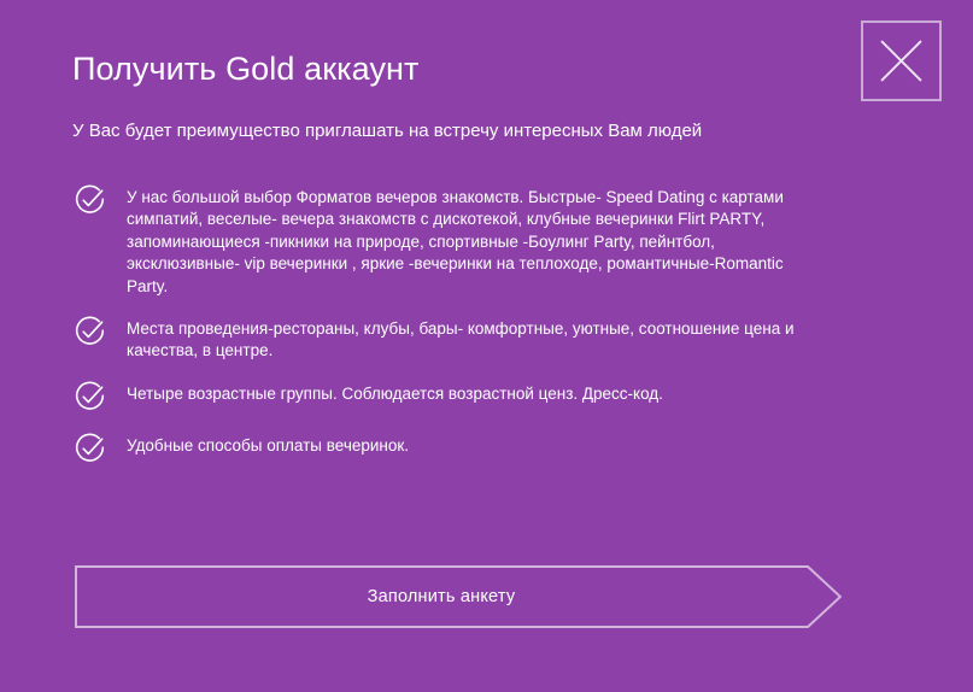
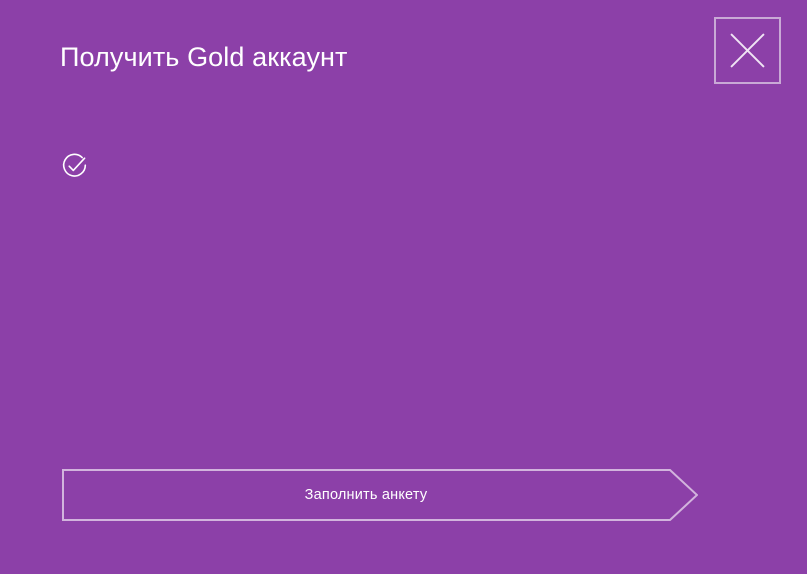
  Получить Gold аккаунт
- У Вас будет преимущество приглашать на встречу интересных Вам людей
- У нас большой выбор Форматов вечеров знакомств. Быстрые- Speed Dating с картами симпатий, веселые- вечера знакомств с дискотекой, клубные вечеринки Flirt PARTY, запоминающиеся -пикники на природе, спортивные -Боулинг Party, пейнтбол, эксклюзивные- vip вечеринки , яркие -вечеринки на теплоходе, романтичные-Romantic Party.
- Места проведения-рестораны, клубы, бары- комфортные, уютные, соотношение цена и качества, в центре.
- Четыре возрастные группы. Соблюдается возрастной ценз. Дресс-код.
- Удобные способы оплаты вечеринок.
  Заполнить анкету
